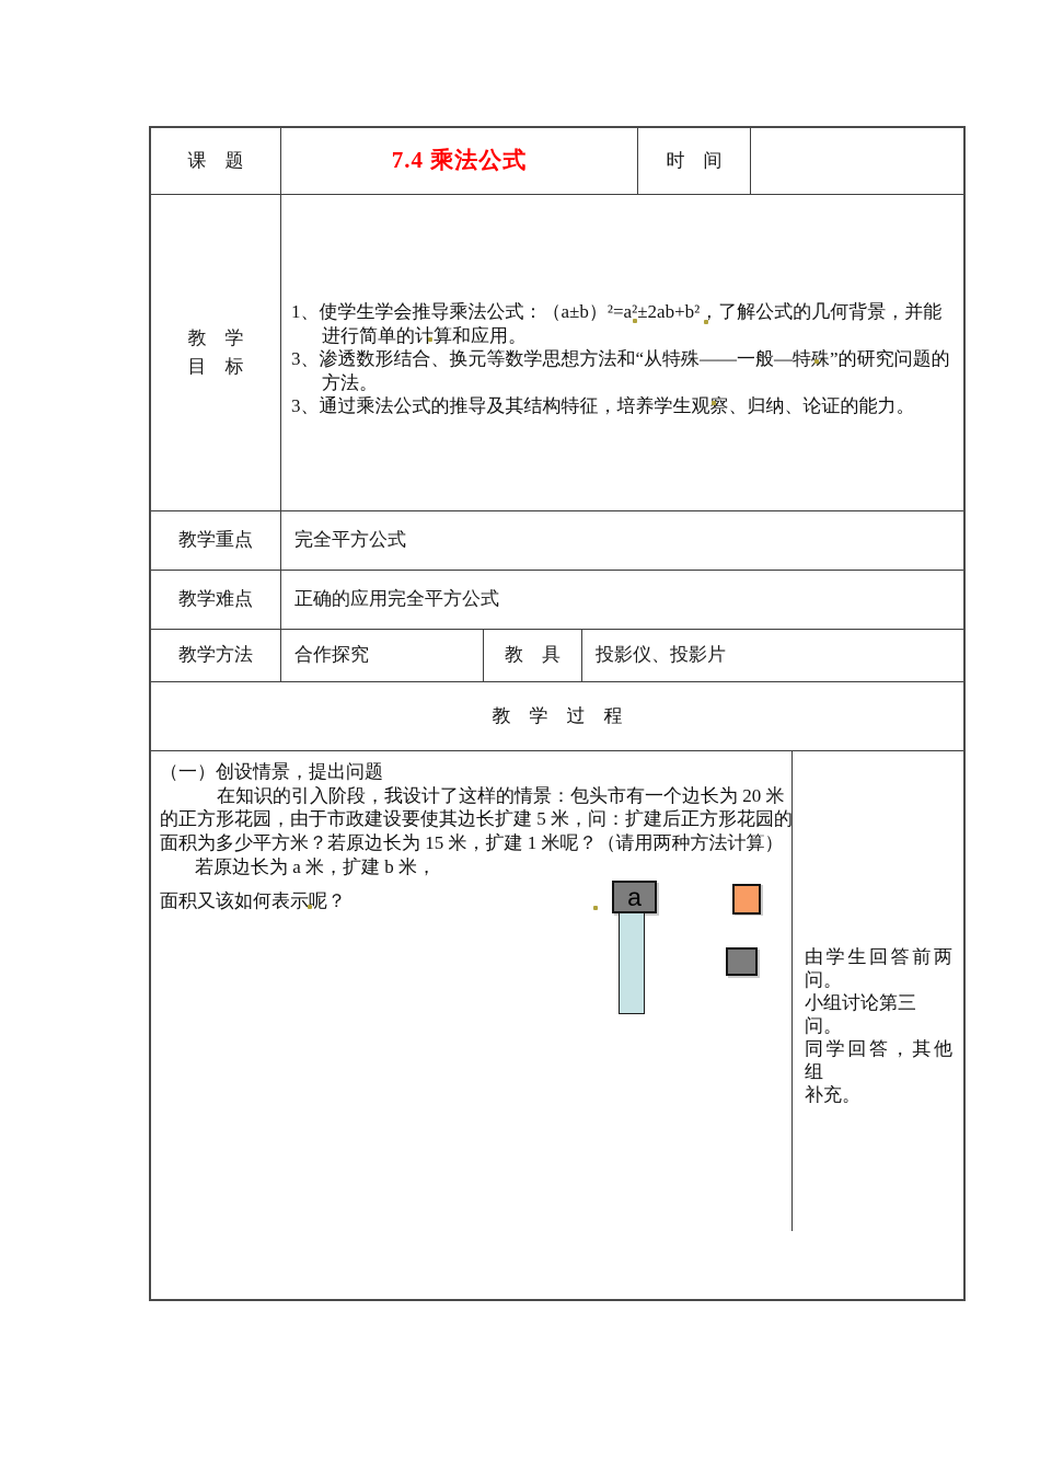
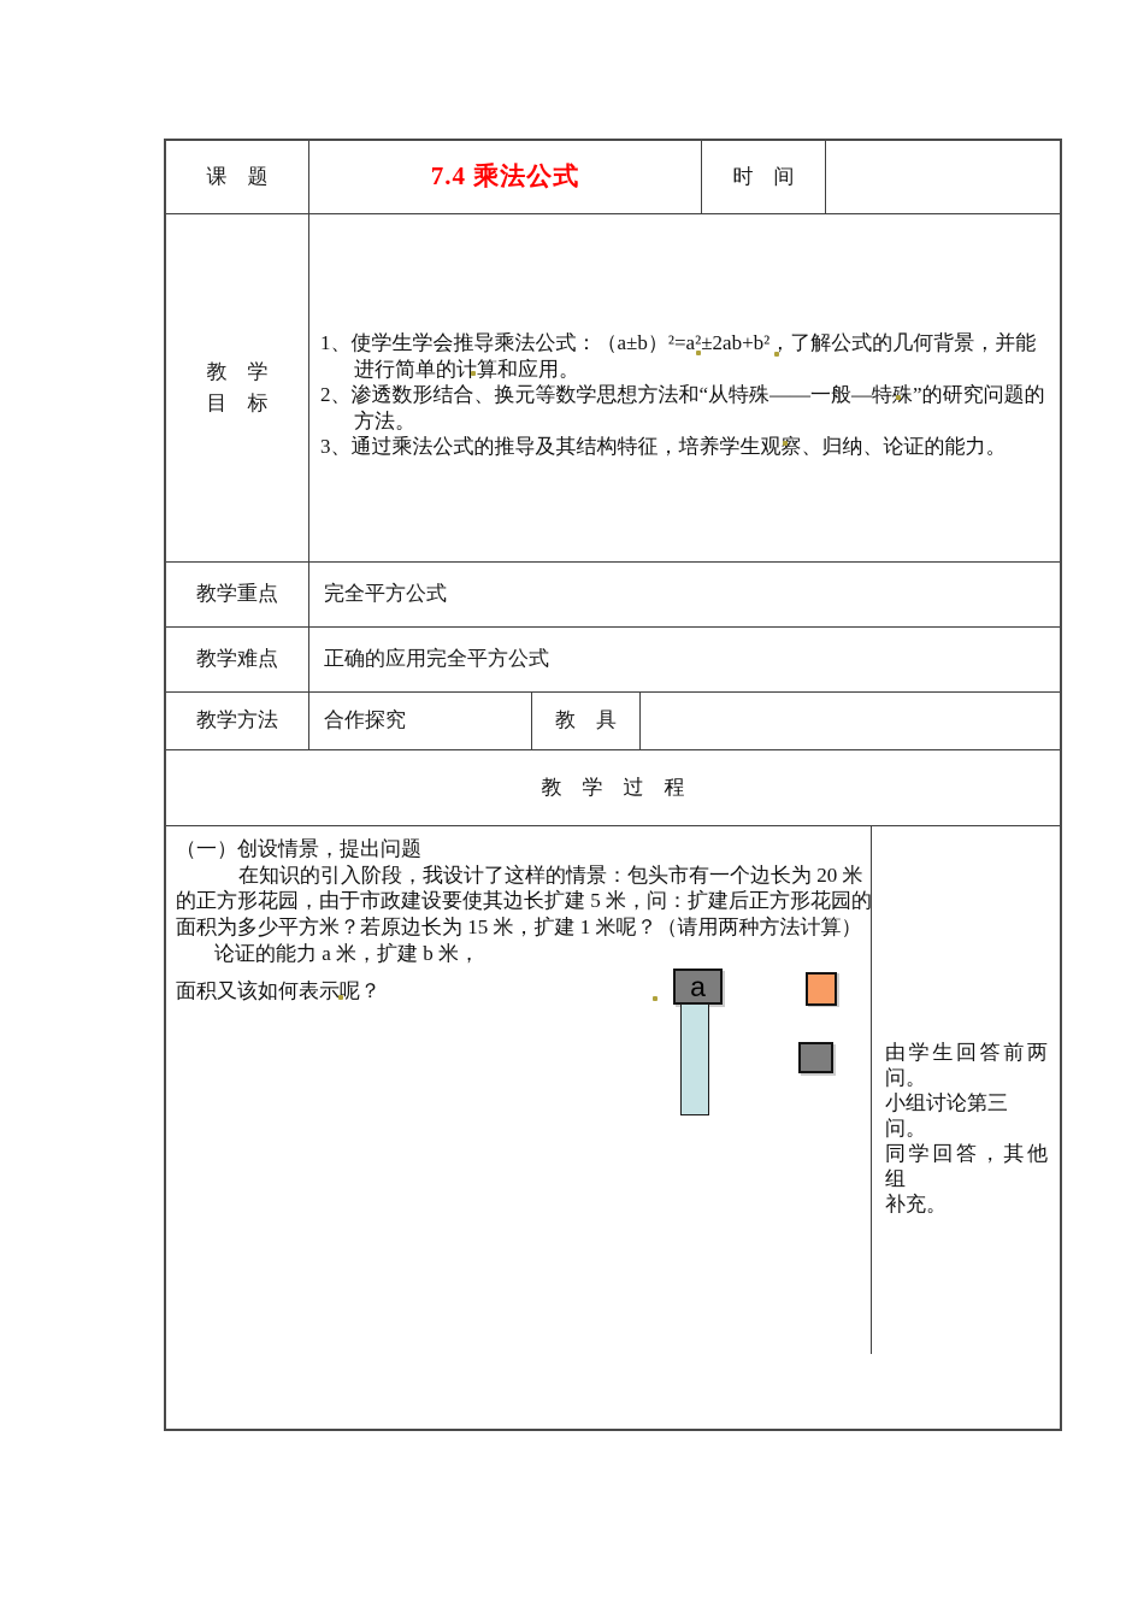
  课 题
  7.4 乘法公式
  时 间
  教 学
  目 标
  1、使学生学会推导乘法公式：（a±b）²=a²±2ab+b²，了解公式的几何背景，并能
  进行简单的计算和应用。
- 3、渗透数形结合、换元等数学思想方法和“从特殊——一般—特殊”的研究问题的
+ 2、渗透数形结合、换元等数学思想方法和“从特殊——一般—特殊”的研究问题的
  方法。
  3、通过乘法公式的推导及其结构特征，培养学生观察、归纳、论证的能力。
  教学重点
  完全平方公式
  教学难点
  正确的应用完全平方公式
  教学方法
  合作探究
  教 具
- 投影仪、投影片
  教 学 过 程
  （一）创设情景，提出问题
  在知识的引入阶段，我设计了这样的情景：包头市有一个边长为 20 米
  的正方形花园，由于市政建设要使其边长扩建 5 米，问：扩建后正方形花园的
  面积为多少平方米？若原边长为 15 米，扩建 1 米呢？（请用两种方法计算）
- 若原边长为 a 米，扩建 b 米，
+ 论证的能力 a 米，扩建 b 米，
  面积又该如何表示呢？
  a
  由学生回答前两
  问。
  小组讨论第三问。
  同学回答，其他组
  补充。
